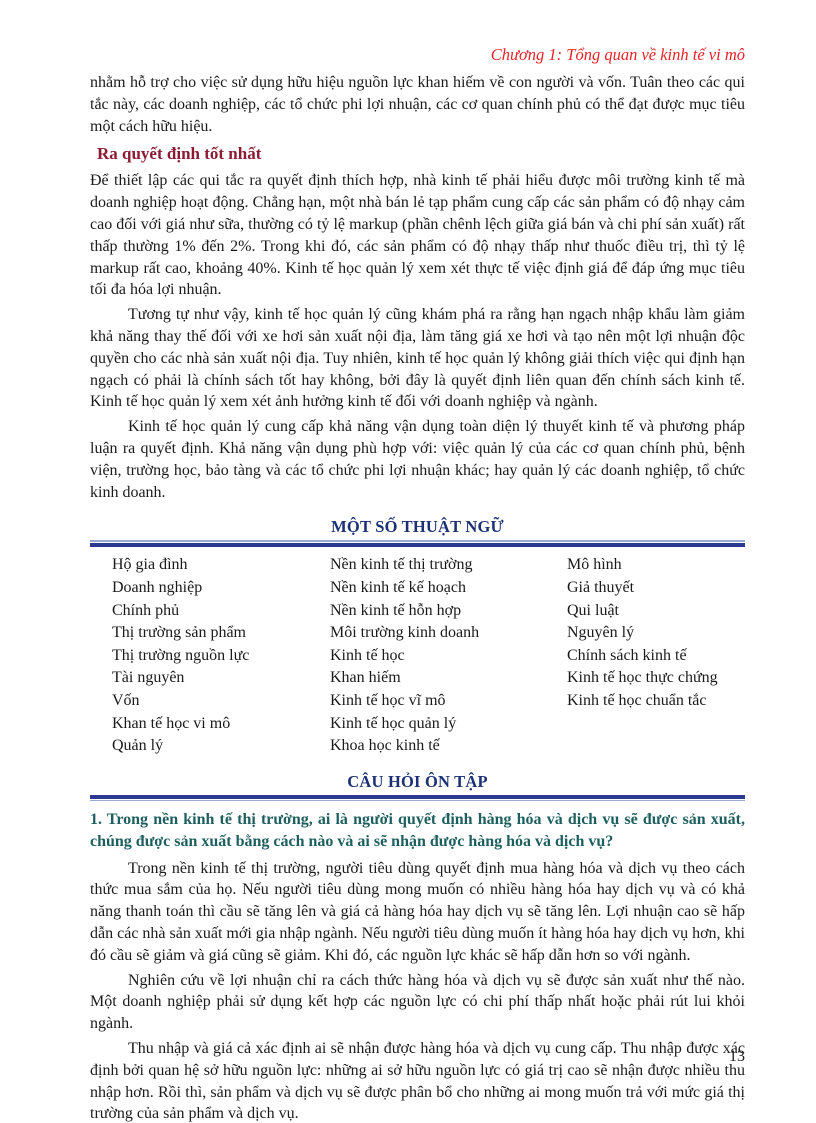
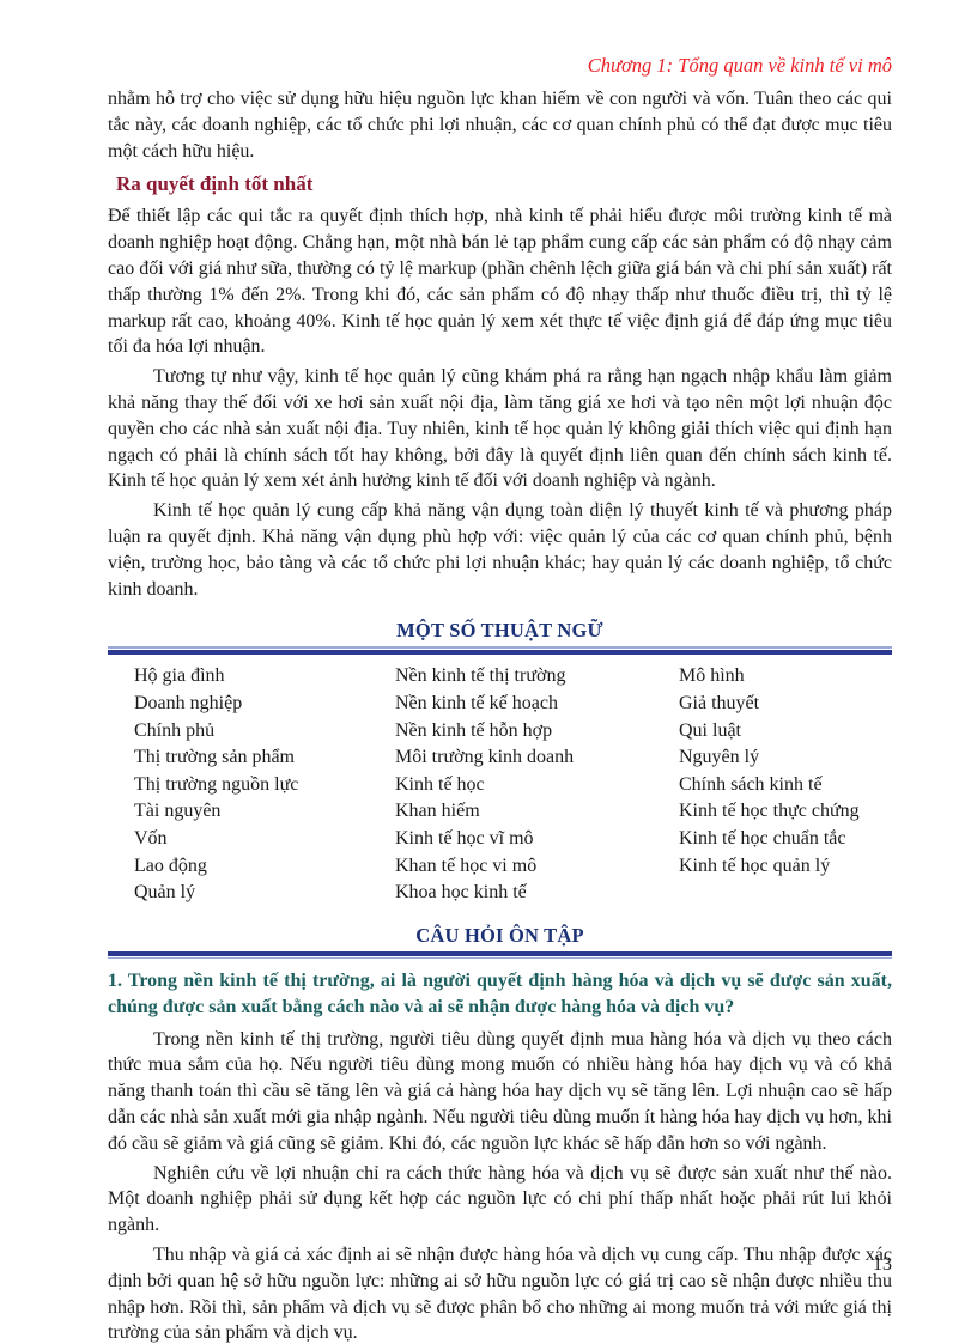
  Chương 1: Tổng quan về kinh tế vi mô
  nhằm hỗ trợ cho việc sử dụng hữu hiệu nguồn lực khan hiếm về con người và vốn. Tuân theo các qui tắc này, các doanh nghiệp, các tổ chức phi lợi nhuận, các cơ quan chính phủ có thể đạt được mục tiêu một cách hữu hiệu.
  Ra quyết định tốt nhất
  Để thiết lập các qui tắc ra quyết định thích hợp, nhà kinh tế phải hiểu được môi trường kinh tế mà doanh nghiệp hoạt động. Chẳng hạn, một nhà bán lẻ tạp phẩm cung cấp các sản phẩm có độ nhạy cảm cao đối với giá như sữa, thường có tỷ lệ markup (phần chênh lệch giữa giá bán và chi phí sản xuất) rất thấp thường 1% đến 2%. Trong khi đó, các sản phẩm có độ nhạy thấp như thuốc điều trị, thì tỷ lệ markup rất cao, khoảng 40%. Kinh tế học quản lý xem xét thực tế việc định giá để đáp ứng mục tiêu tối đa hóa lợi nhuận.
  Tương tự như vậy, kinh tế học quản lý cũng khám phá ra rằng hạn ngạch nhập khẩu làm giảm khả năng thay thế đối với xe hơi sản xuất nội địa, làm tăng giá xe hơi và tạo nên một lợi nhuận độc quyền cho các nhà sản xuất nội địa. Tuy nhiên, kinh tế học quản lý không giải thích việc qui định hạn ngạch có phải là chính sách tốt hay không, bởi đây là quyết định liên quan đến chính sách kinh tế. Kinh tế học quản lý xem xét ảnh hưởng kinh tế đối với doanh nghiệp và ngành.
  Kinh tế học quản lý cung cấp khả năng vận dụng toàn diện lý thuyết kinh tế và phương pháp luận ra quyết định. Khả năng vận dụng phù hợp với: việc quản lý của các cơ quan chính phủ, bệnh viện, trường học, bảo tàng và các tổ chức phi lợi nhuận khác; hay quản lý các doanh nghiệp, tổ chức kinh doanh.
  MỘT SỐ THUẬT NGỮ
  Hộ gia đình
  Nền kinh tế thị trường
  Mô hình
  Doanh nghiệp
  Nền kinh tế kế hoạch
  Giả thuyết
  Chính phủ
  Nền kinh tế hỗn hợp
  Qui luật
  Thị trường sản phẩm
  Môi trường kinh doanh
  Nguyên lý
  Thị trường nguồn lực
  Kinh tế học
  Chính sách kinh tế
  Tài nguyên
  Khan hiếm
  Kinh tế học thực chứng
  Vốn
  Kinh tế học vĩ mô
  Kinh tế học chuẩn tắc
+ Lao động
  Khan tế học vi mô
  Kinh tế học quản lý
  Quản lý
  Khoa học kinh tế
  CÂU HỎI ÔN TẬP
  1. Trong nền kinh tế thị trường, ai là người quyết định hàng hóa và dịch vụ sẽ được sản xuất, chúng được sản xuất bằng cách nào và ai sẽ nhận được hàng hóa và dịch vụ?
  Trong nền kinh tế thị trường, người tiêu dùng quyết định mua hàng hóa và dịch vụ theo cách thức mua sắm của họ. Nếu người tiêu dùng mong muốn có nhiều hàng hóa hay dịch vụ và có khả năng thanh toán thì cầu sẽ tăng lên và giá cả hàng hóa hay dịch vụ sẽ tăng lên. Lợi nhuận cao sẽ hấp dẫn các nhà sản xuất mới gia nhập ngành. Nếu người tiêu dùng muốn ít hàng hóa hay dịch vụ hơn, khi đó cầu sẽ giảm và giá cũng sẽ giảm. Khi đó, các nguồn lực khác sẽ hấp dẫn hơn so với ngành.
  Nghiên cứu về lợi nhuận chỉ ra cách thức hàng hóa và dịch vụ sẽ được sản xuất như thế nào. Một doanh nghiệp phải sử dụng kết hợp các nguồn lực có chi phí thấp nhất hoặc phải rút lui khỏi ngành.
  Thu nhập và giá cả xác định ai sẽ nhận được hàng hóa và dịch vụ cung cấp. Thu nhập được xác định bởi quan hệ sở hữu nguồn lực: những ai sở hữu nguồn lực có giá trị cao sẽ nhận được nhiều thu nhập hơn. Rồi thì, sản phẩm và dịch vụ sẽ được phân bổ cho những ai mong muốn trả với mức giá thị trường của sản phẩm và dịch vụ.
  13
